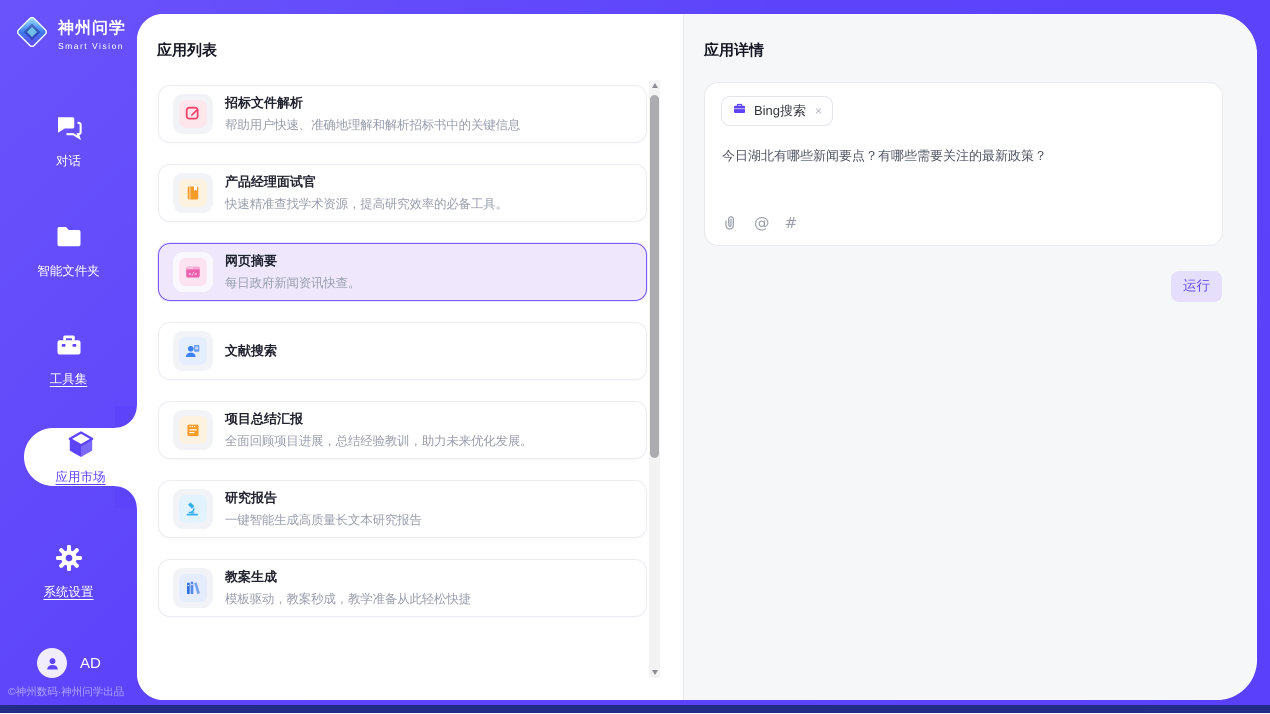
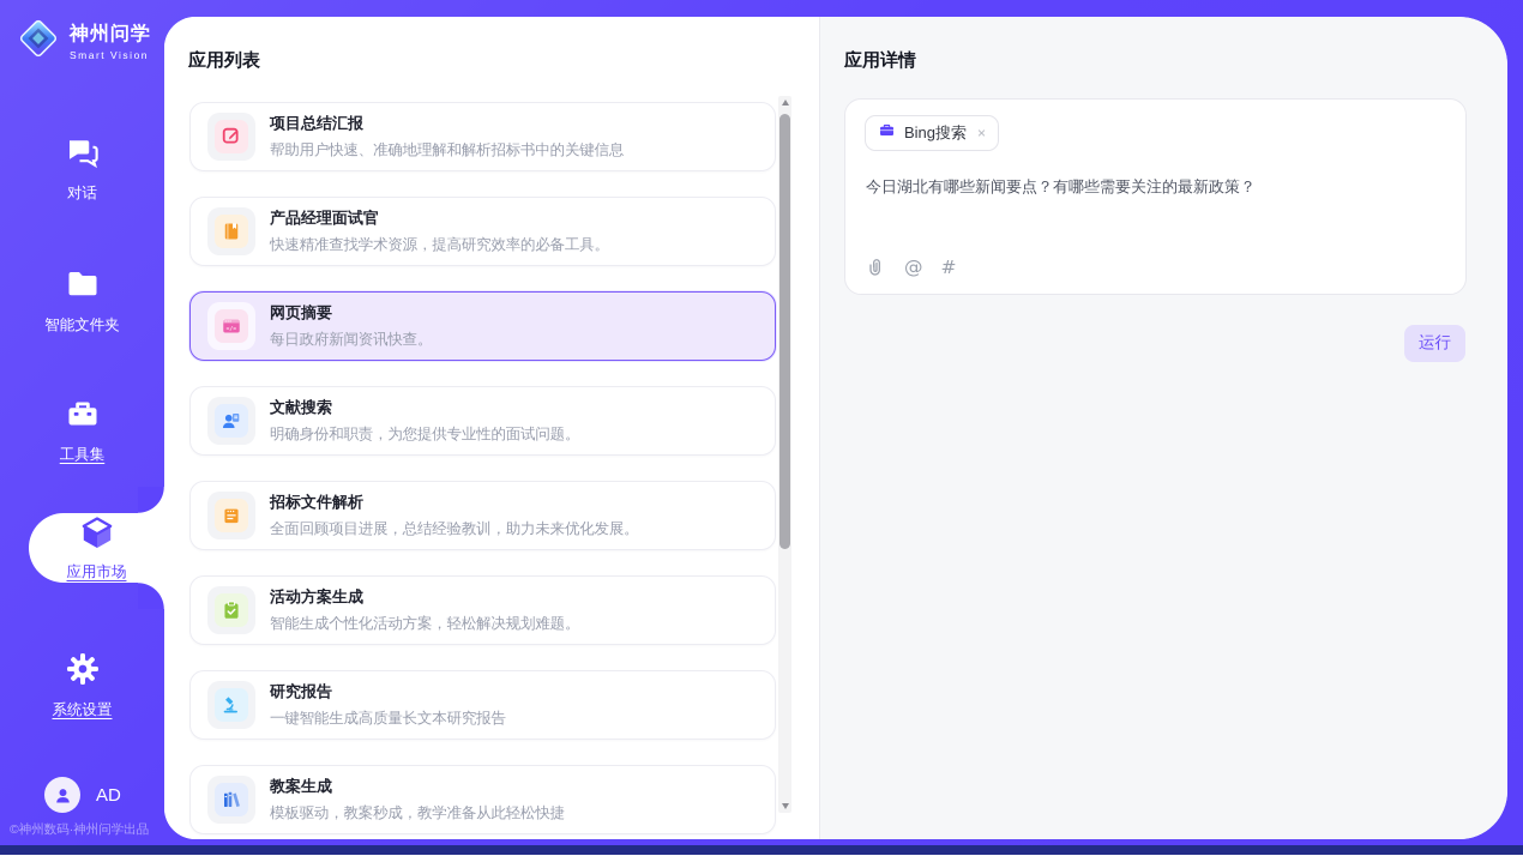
  神州问学
  Smart Vision
  对话
  智能文件夹
  工具集
  应用市场
  系统设置
  AD
  ©神州数码·神州问学出品
  应用列表
- 招标文件解析
+ 项目总结汇报
  帮助用户快速、准确地理解和解析招标书中的关键信息
  产品经理面试官
  快速精准查找学术资源，提高研究效率的必备工具。
  网页摘要
  每日政府新闻资讯快查。
  文献搜索
+ 明确身份和职责，为您提供专业性的面试问题。
- 项目总结汇报
+ 招标文件解析
  全面回顾项目进展，总结经验教训，助力未来优化发展。
+ 活动方案生成
+ 智能生成个性化活动方案，轻松解决规划难题。
  研究报告
  一键智能生成高质量长文本研究报告
  教案生成
  模板驱动，教案秒成，教学准备从此轻松快捷
  应用详情
  Bing搜索
  ×
  今日湖北有哪些新闻要点？有哪些需要关注的最新政策？
  @
  #
  运行
